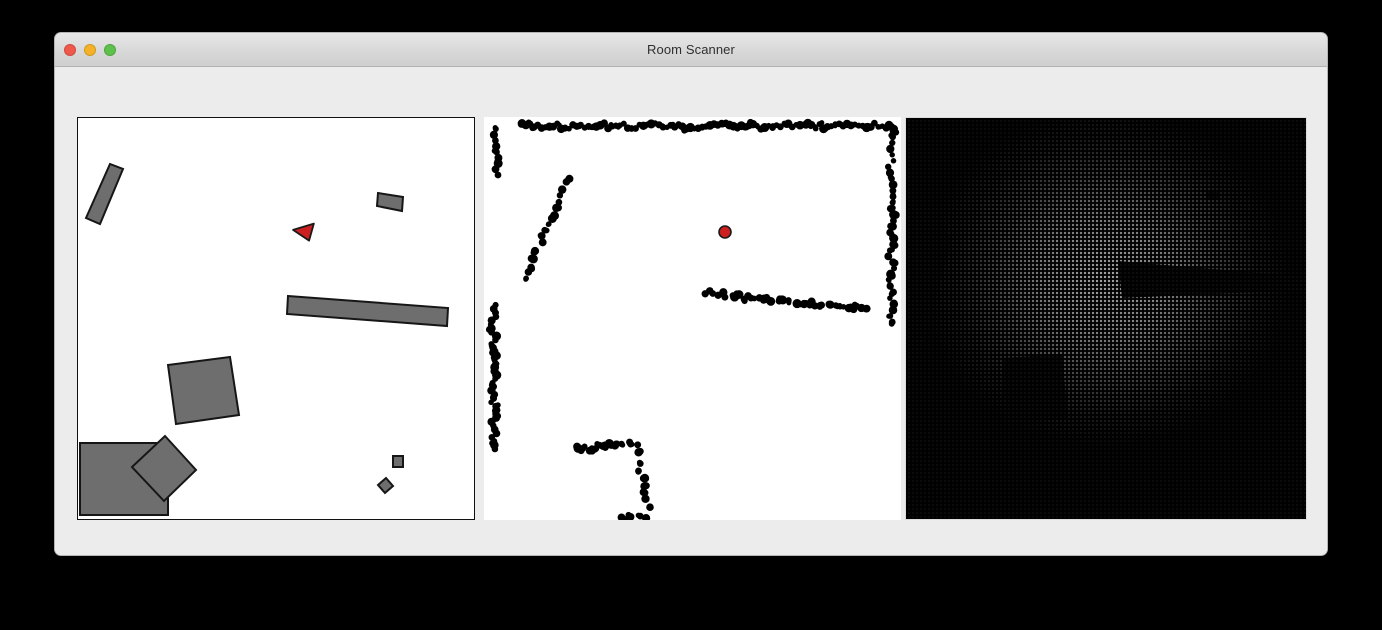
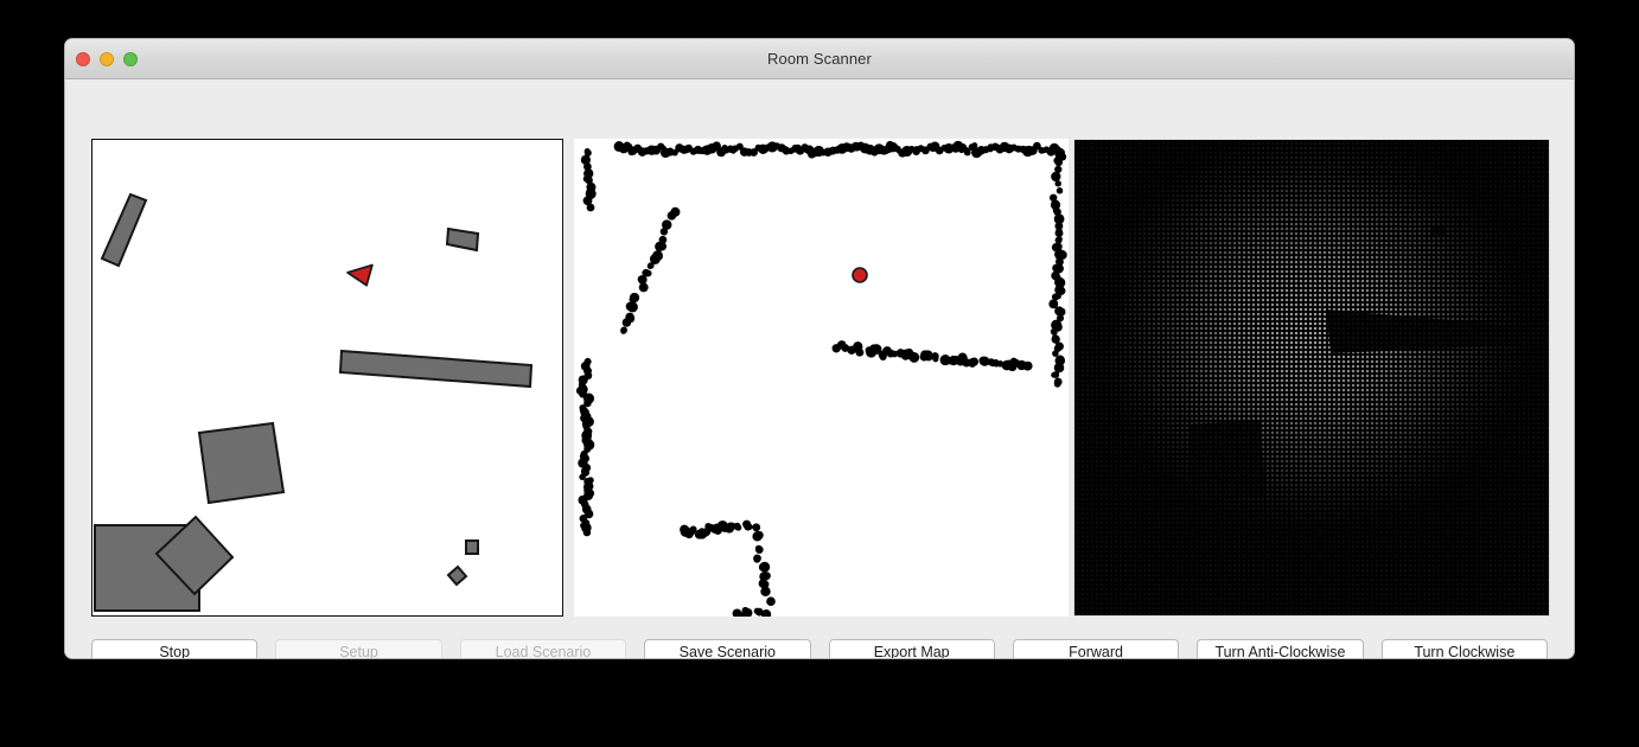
  Room Scanner
+ Stop
+ Setup
+ Load Scenario
+ Save Scenario
+ Export Map
+ Forward
+ Turn Anti-Clockwise
+ Turn Clockwise
